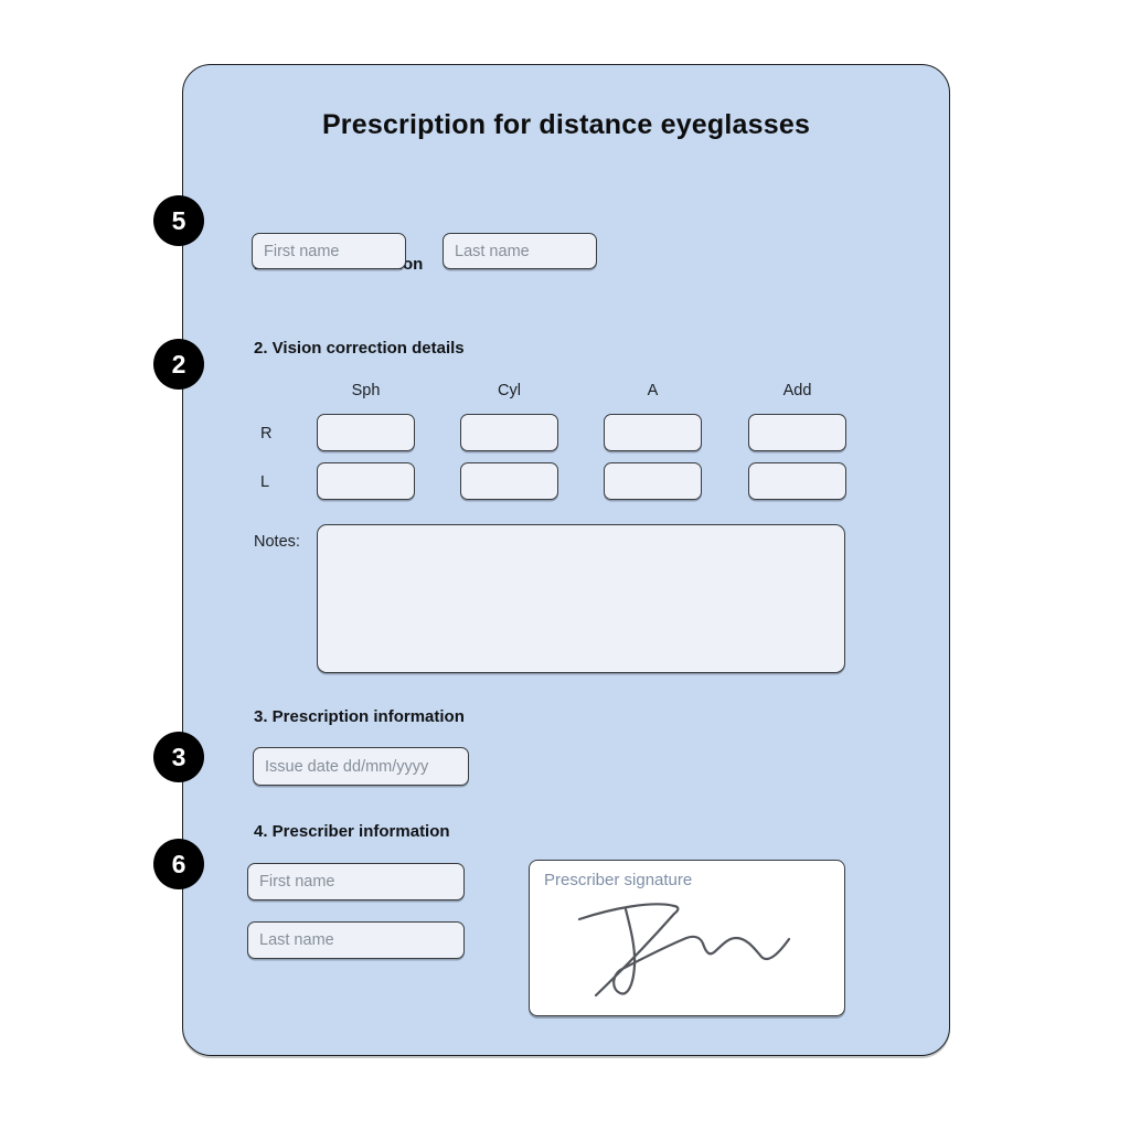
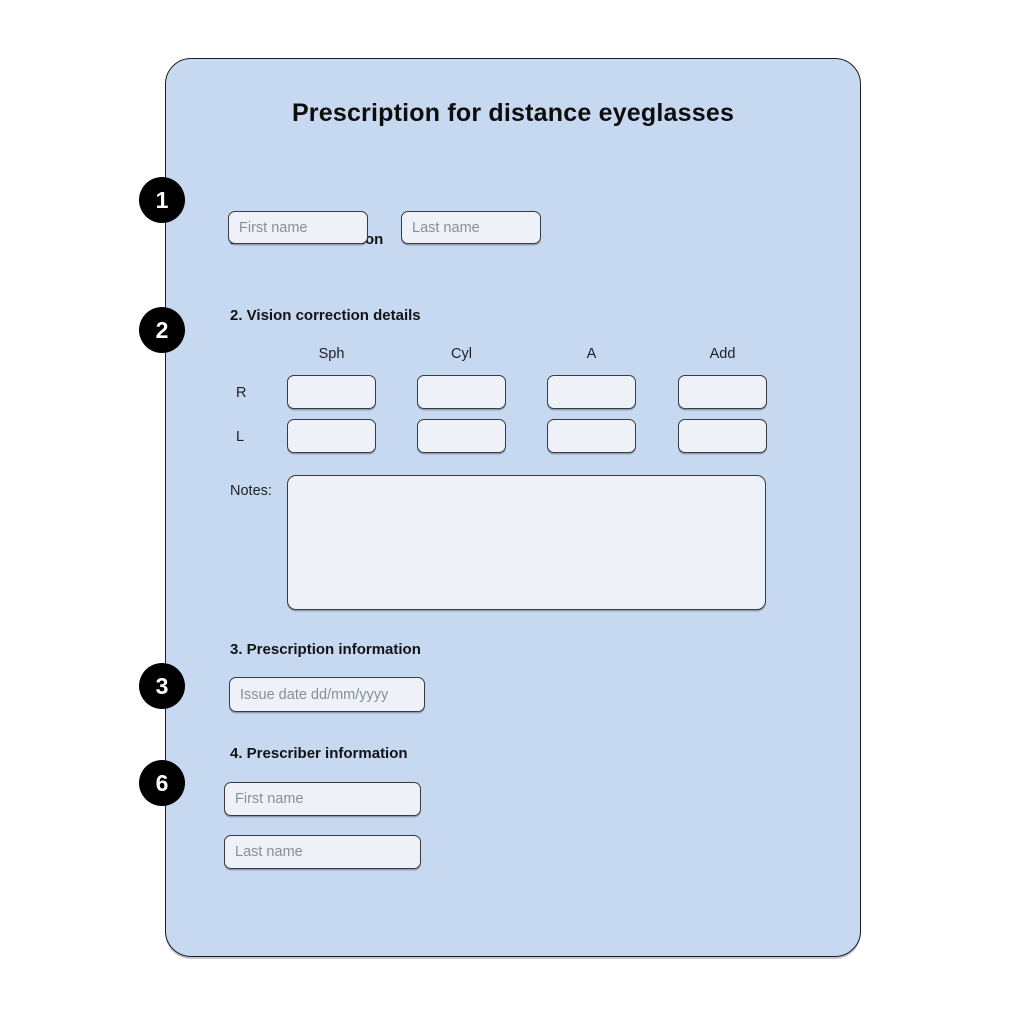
- 5
+ 1
  2
  3
  6
  Prescription for distance eyeglasses
  First name
  Last name
  2. Vision correction details
  Sph
  Cyl
  A
  Add
  R
  L
  Notes:
  3. Prescription information
  Issue date dd/mm/yyyy
  4. Prescriber information
  First name
  Last name
- Prescriber signature
